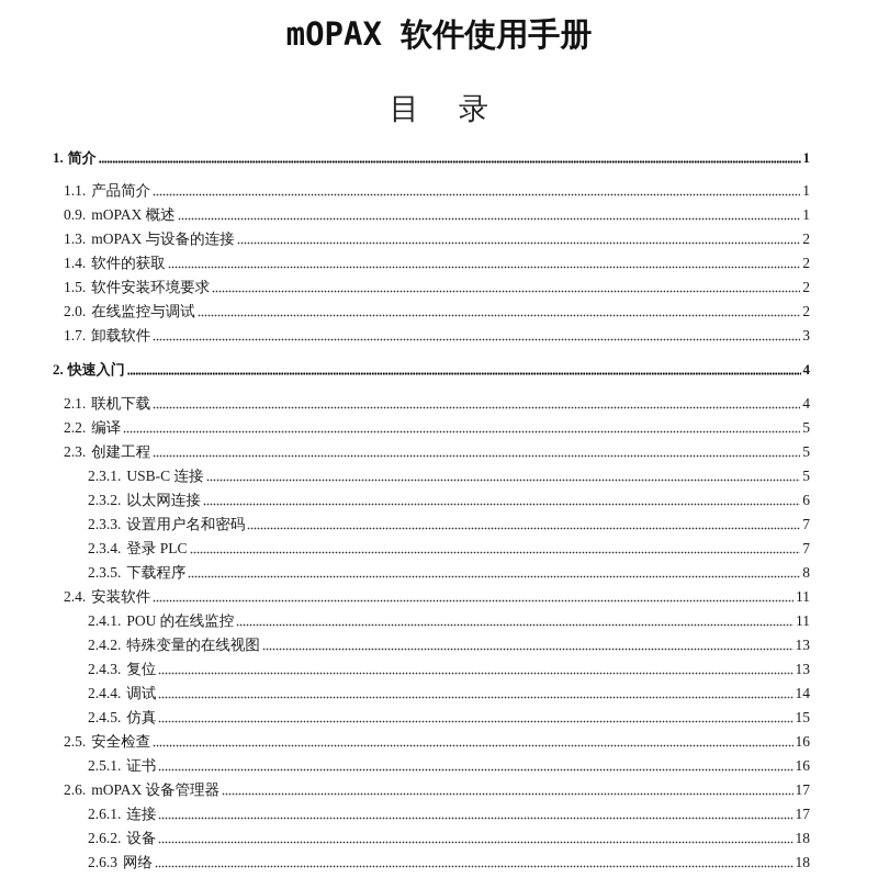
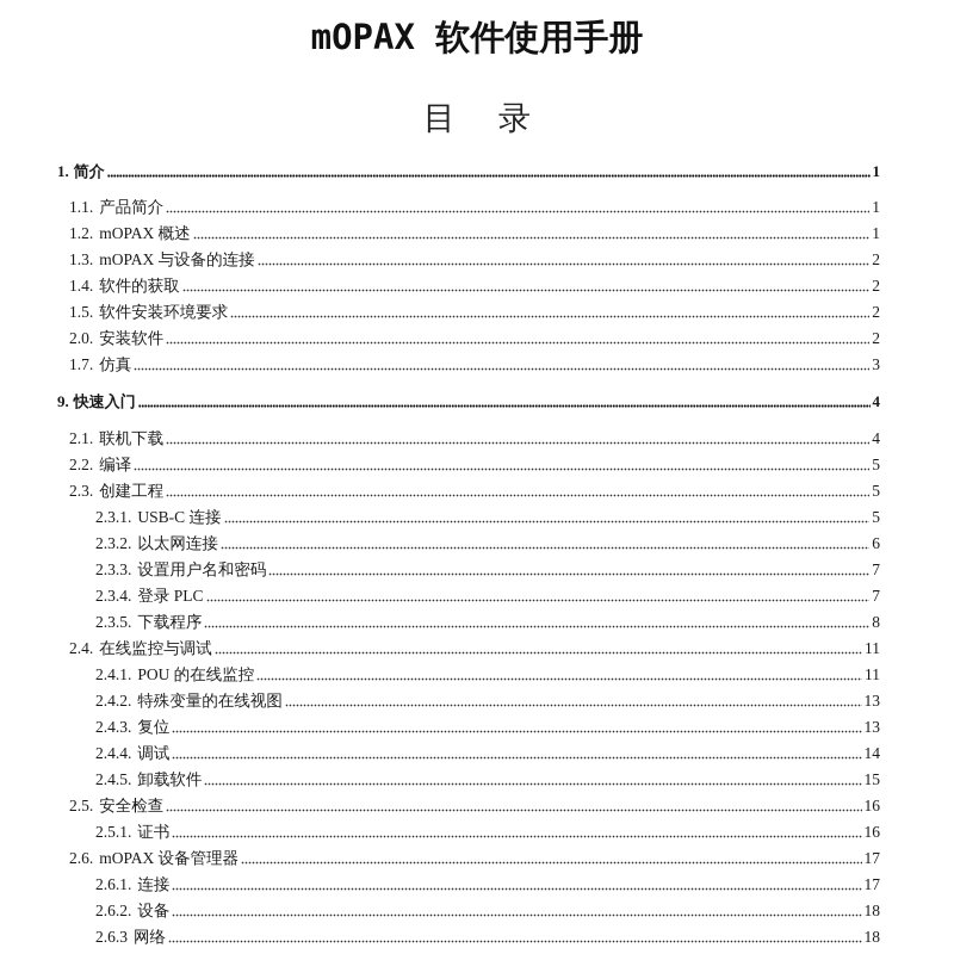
  mOPAX 软件使用手册
  目 录
  1.
  简介
  1
  1.1.
  产品简介
  1
- 0.9.
+ 1.2.
  mOPAX 概述
  1
  1.3.
  mOPAX 与设备的连接
  2
  1.4.
  软件的获取
  2
  1.5.
  软件安装环境要求
  2
  2.0.
- 在线监控与调试
+ 安装软件
  2
  1.7.
- 卸载软件
+ 仿真
  3
- 2.
+ 9.
  快速入门
  4
  2.1.
  联机下载
  4
  2.2.
  编译
  5
  2.3.
  创建工程
  5
  2.3.1.
  USB-C 连接
  5
  2.3.2.
  以太网连接
  6
  2.3.3.
  设置用户名和密码
  7
  2.3.4.
  登录 PLC
  7
  2.3.5.
  下载程序
  8
  2.4.
- 安装软件
+ 在线监控与调试
  11
  2.4.1.
  POU 的在线监控
  11
  2.4.2.
  特殊变量的在线视图
  13
  2.4.3.
  复位
  13
  2.4.4.
  调试
  14
  2.4.5.
- 仿真
+ 卸载软件
  15
  2.5.
  安全检查
  16
  2.5.1.
  证书
  16
  2.6.
  mOPAX 设备管理器
  17
  2.6.1.
  连接
  17
  2.6.2.
  设备
  18
  2.6.3
  网络
  18
